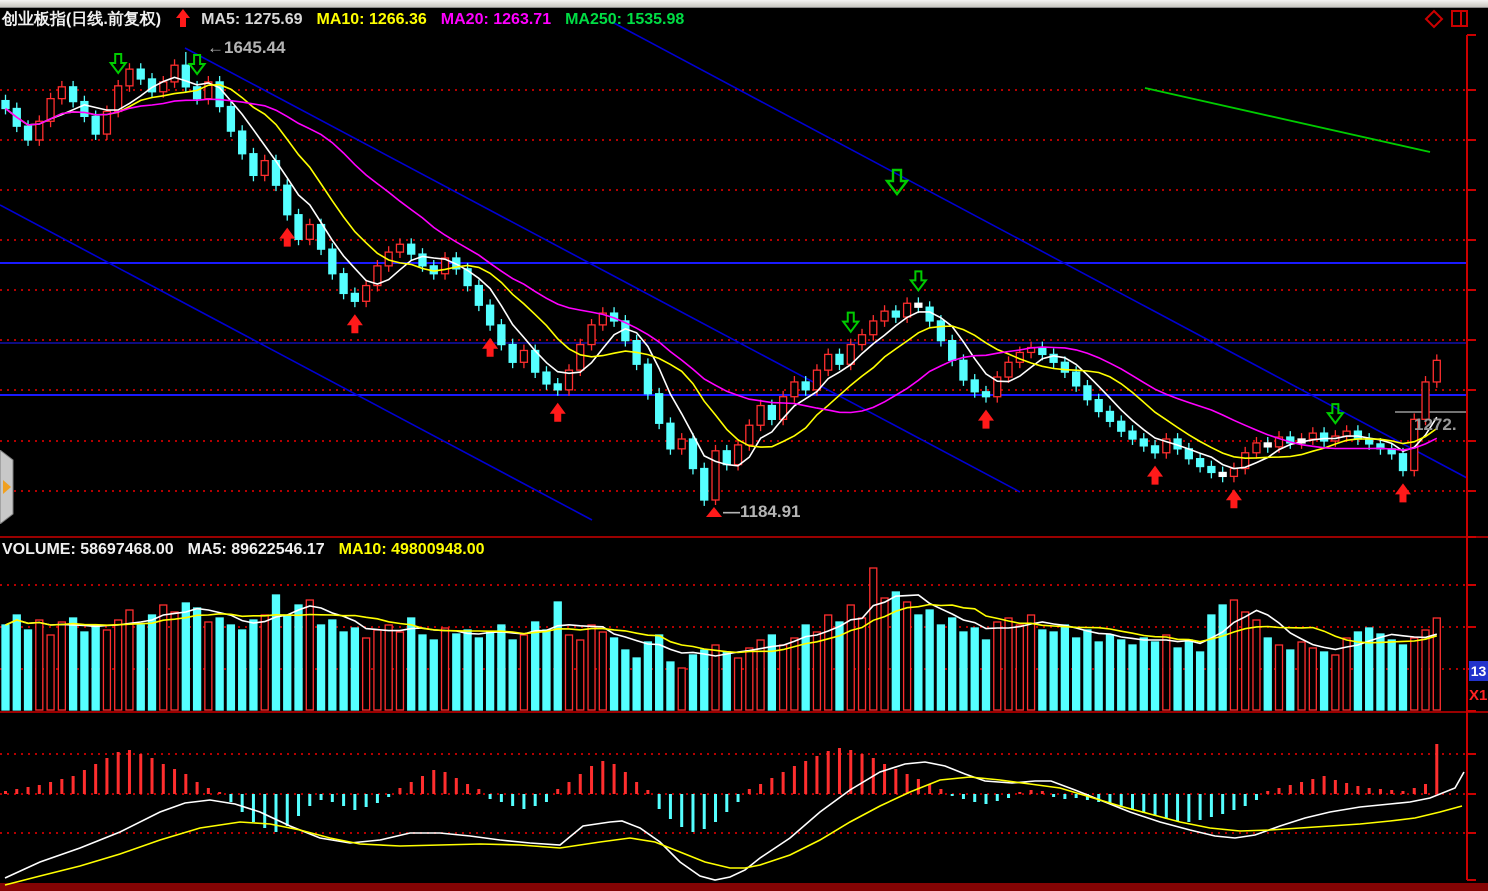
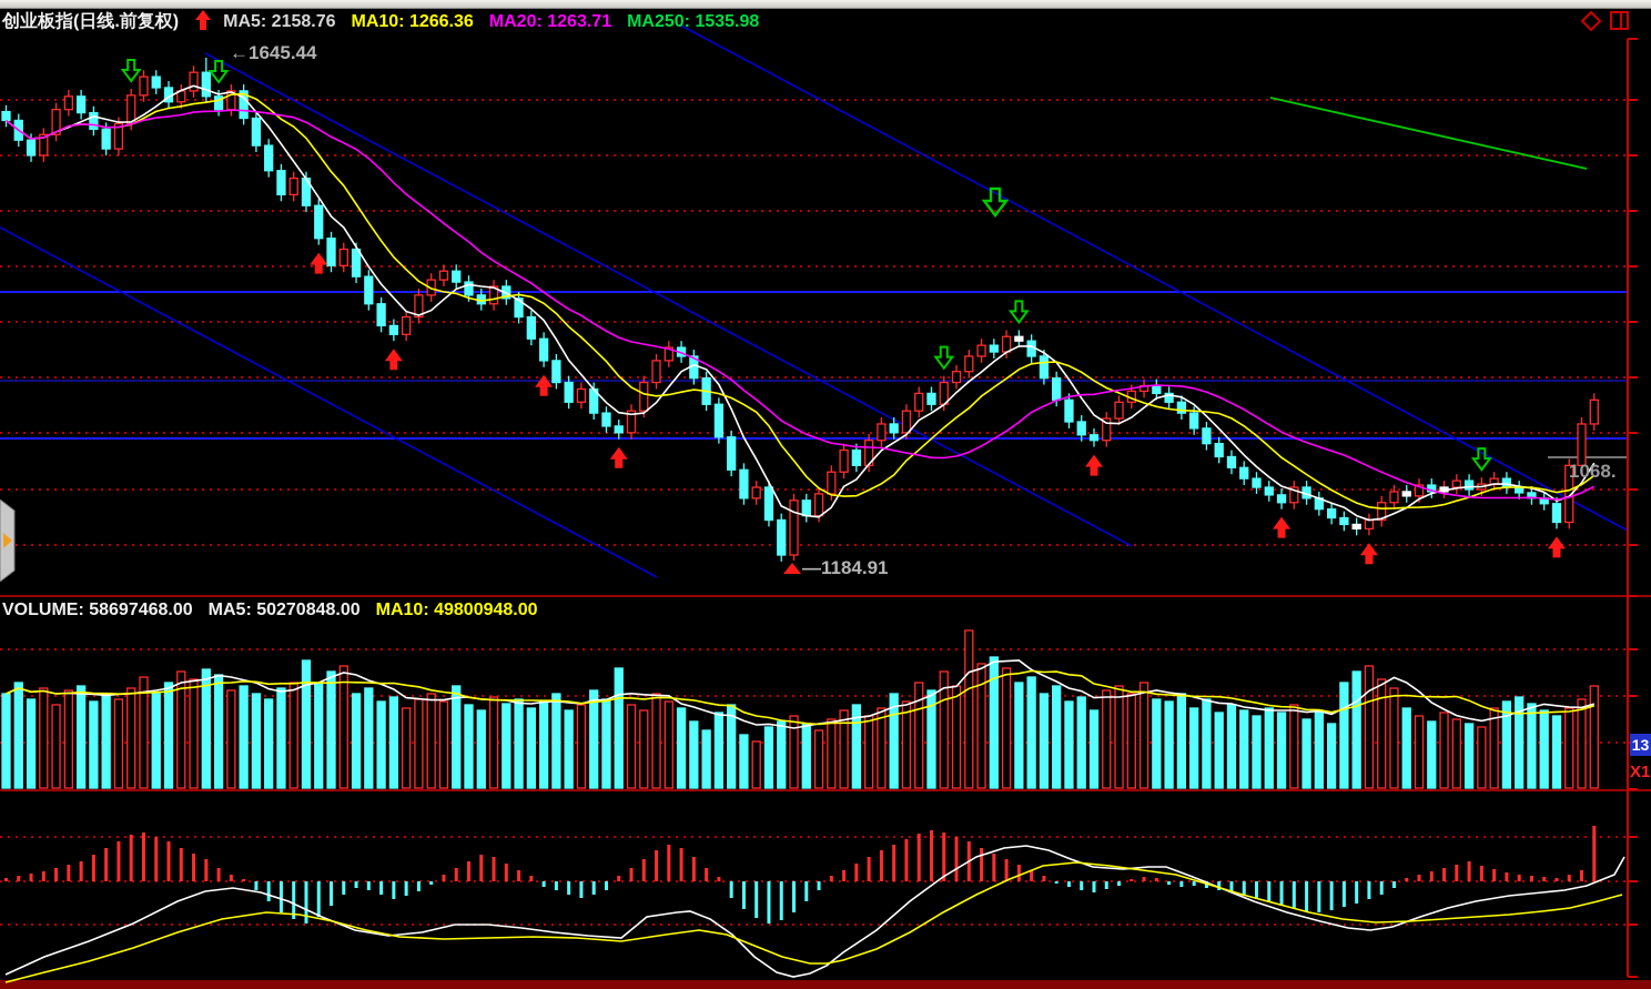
- 创业板指(日线.前复权) MA5: 1275.69 MA10: 1266.36 MA20: 1263.71 MA250: 1535.98
+ 创业板指(日线.前复权) MA5: 2158.76 MA10: 1266.36 MA20: 1263.71 MA250: 1535.98
- VOLUME: 58697468.00 MA5: 89622546.17 MA10: 49800948.00
+ VOLUME: 58697468.00 MA5: 50270848.00 MA10: 49800948.00
  ←1645.44
  —1184.91
- 1272.
+ 1068.
  13
  X1
